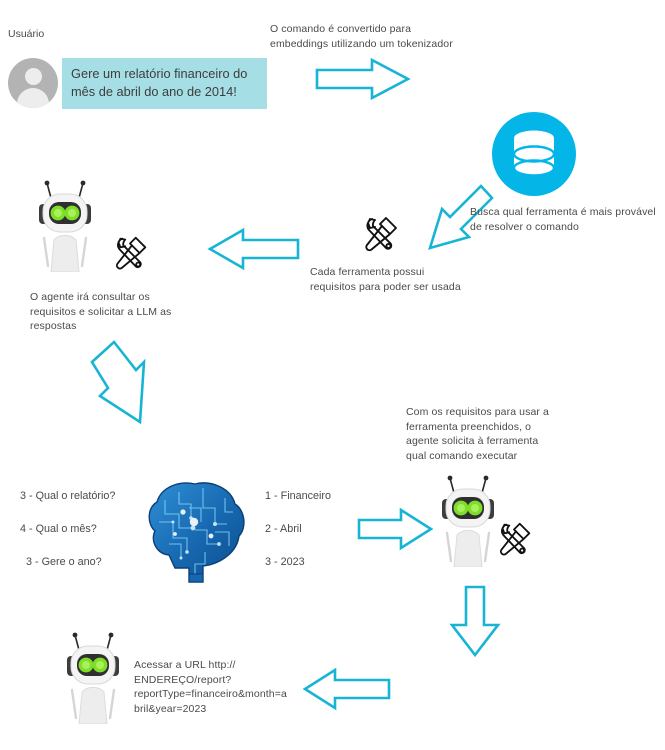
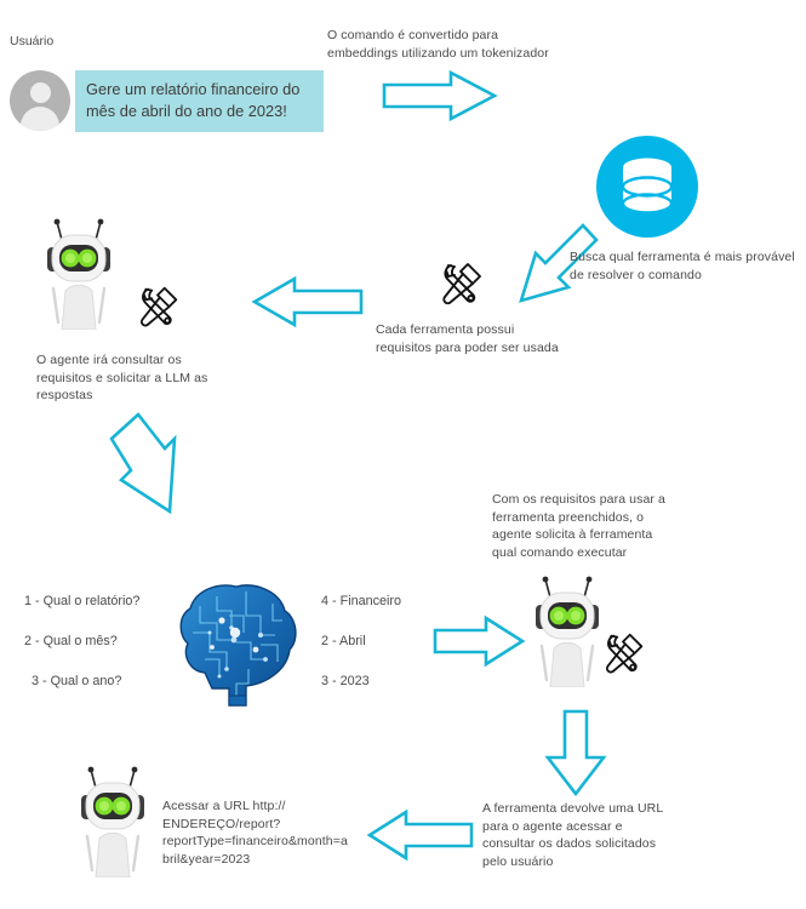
  Usuário
- Gere um relatório financeiro do mês de abril do ano de 2014!
+ Gere um relatório financeiro do mês de abril do ano de 2023!
  O comando é convertido para
  embeddings utilizando um tokenizador
  Busca qual ferramenta é mais provável
  de resolver o comando
  Cada ferramenta possui
  requisitos para poder ser usada
  O agente irá consultar os
  requisitos e solicitar a LLM as
  respostas
- 3 - Qual o relatório?
+ 1 - Qual o relatório?
- 4 - Qual o mês?
+ 2 - Qual o mês?
- 3 - Gere o ano?
+ 3 - Qual o ano?
- 1 - Financeiro
+ 4 - Financeiro
  2 - Abril
  3 - 2023
  Com os requisitos para usar a
  ferramenta preenchidos, o
  agente solicita à ferramenta
  qual comando executar
+ A ferramenta devolve uma URL
+ para o agente acessar e
+ consultar os dados solicitados
+ pelo usuário
  Acessar a URL http://
  ENDEREÇO/report?
  reportType=financeiro&month=a
  bril&year=2023
